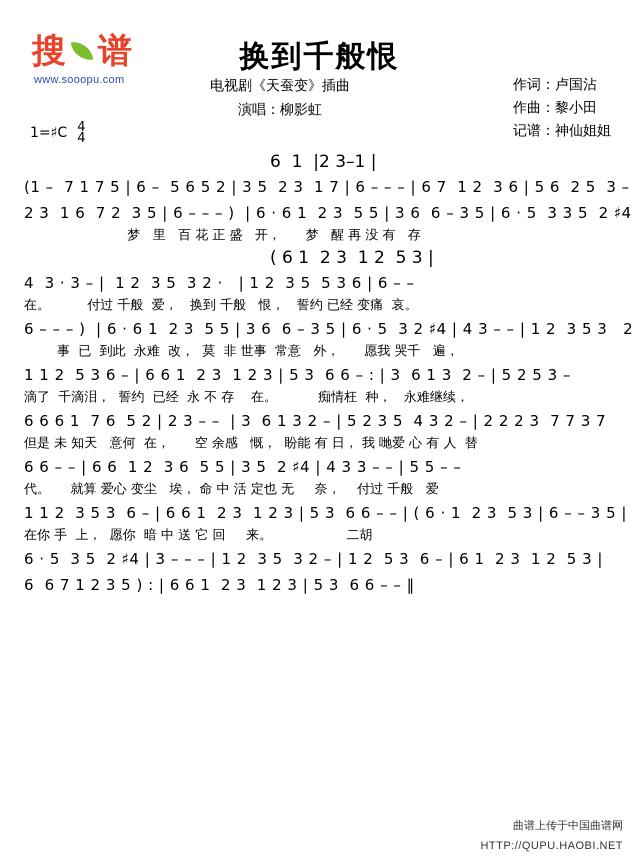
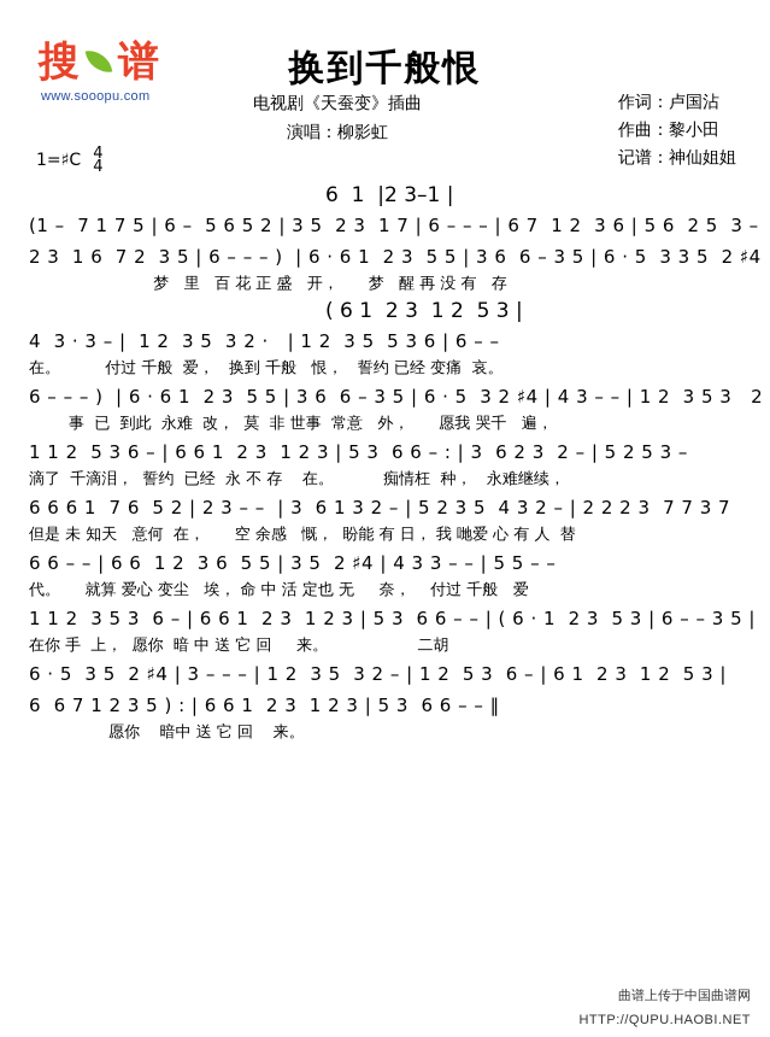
  搜
  谱
  www.sooopu.com
  换到千般恨
  电视剧《天蚕变》插曲
  演唱：柳影虹
  作词：卢国沾
  作曲：黎小田
  记谱：神仙姐姐
  1=
  ♯
  C
  4
  4
  6 1 |2 3–1 |
  (1 – 7 1 7 5 | 6 – 5 6 5 2 | 3 5 2 3 1 7 | 6 – – – | 6 7 1 2 3 6 | 5 6 2 5 3 –
  2 3 1 6 7 2 3 5 | 6 – – – ) | 6 · 6 1 2 3 5 5 | 3 6 6 – 3 5 | 6 · 5 3 3 5 2 ♯4
  梦 里 百 花 正 盛 开， 梦 醒 再 没 有 存
  ( 6 1 2 3 1 2 5 3 |
  4 3 · 3 – | 1 2 3 5 3 2 · | 1 2 3 5 5 3 6 | 6 – –
  在。 付过 千般 爱， 换到 千般 恨， 誓约 已经 变痛 哀。
  6 – – – ) | 6 · 6 1 2 3 5 5 | 3 6 6 – 3 5 | 6 · 5 3 2 ♯4 | 4 3 – – | 1 2 3 5 3 2
  事 已 到此 永难 改， 莫 非 世事 常意 外， 愿我 哭千 遍，
- 1 1 2 5 3 6 – | 6 6 1 2 3 1 2 3 | 5 3 6 6 – : | 3 6 1 3 2 – | 5 2 5 3 –
+ 1 1 2 5 3 6 – | 6 6 1 2 3 1 2 3 | 5 3 6 6 – : | 3 6 2 3 2 – | 5 2 5 3 –
  滴了 千滴泪， 誓约 已经 永 不 存 在。 痴情枉 种， 永难继续，
  6 6 6 1 7 6 5 2 | 2 3 – – | 3 6 1 3 2 – | 5 2 3 5 4 3 2 – | 2 2 2 3 7 7 3 7
  但是 未 知天 意何 在， 空 余感 慨， 盼能 有 日， 我 哋爱 心 有 人 替
  6 6 – – | 6 6 1 2 3 6 5 5 | 3 5 2 ♯4 | 4 3 3 – – | 5 5 – –
  代。 就算 爱心 变尘 埃， 命 中 活 定也 无 奈， 付过 千般 爱
  1 1 2 3 5 3 6 – | 6 6 1 2 3 1 2 3 | 5 3 6 6 – – | ( 6 · 1 2 3 5 3 | 6 – – 3 5 |
  在你 手 上， 愿你 暗 中 送 它 回 来。 二胡
  6 · 5 3 5 2 ♯4 | 3 – – – | 1 2 3 5 3 2 – | 1 2 5 3 6 – | 6 1 2 3 1 2 5 3 |
  6 6 7 1 2 3 5 ) : | 6 6 1 2 3 1 2 3 | 5 3 6 6 – – ‖
+ 愿你 暗中 送 它 回 来。
  曲谱上传于中国曲谱网
  HTTP://QUPU.HAOBI.NET
